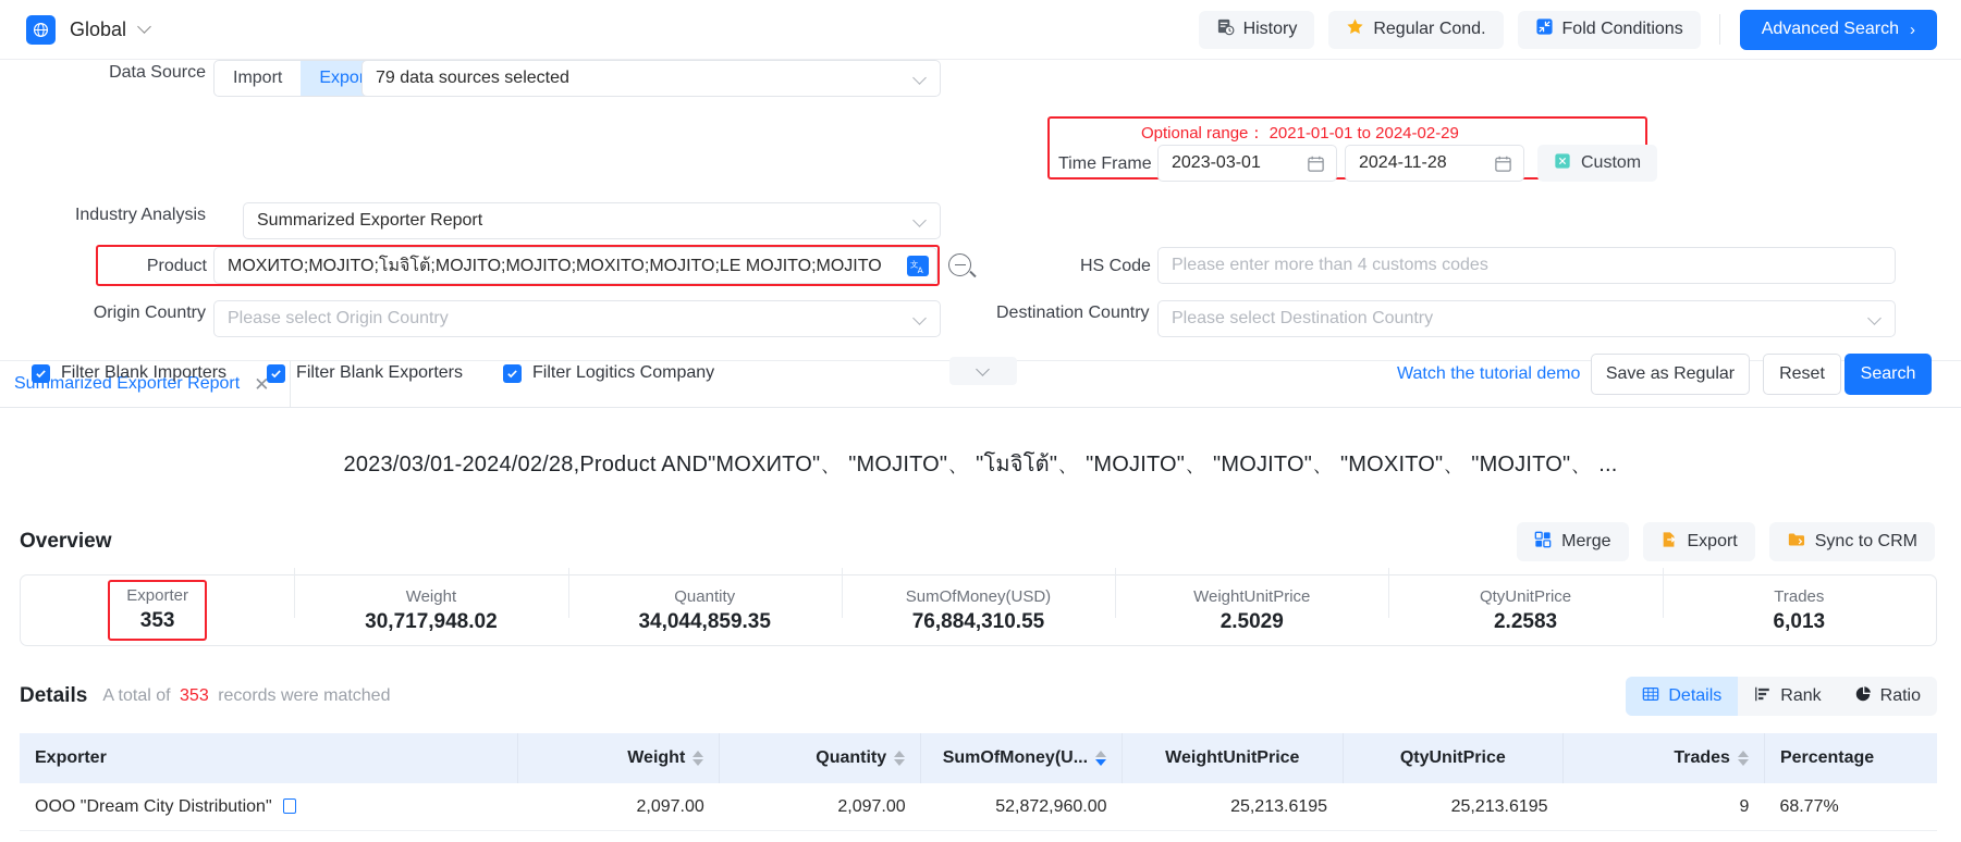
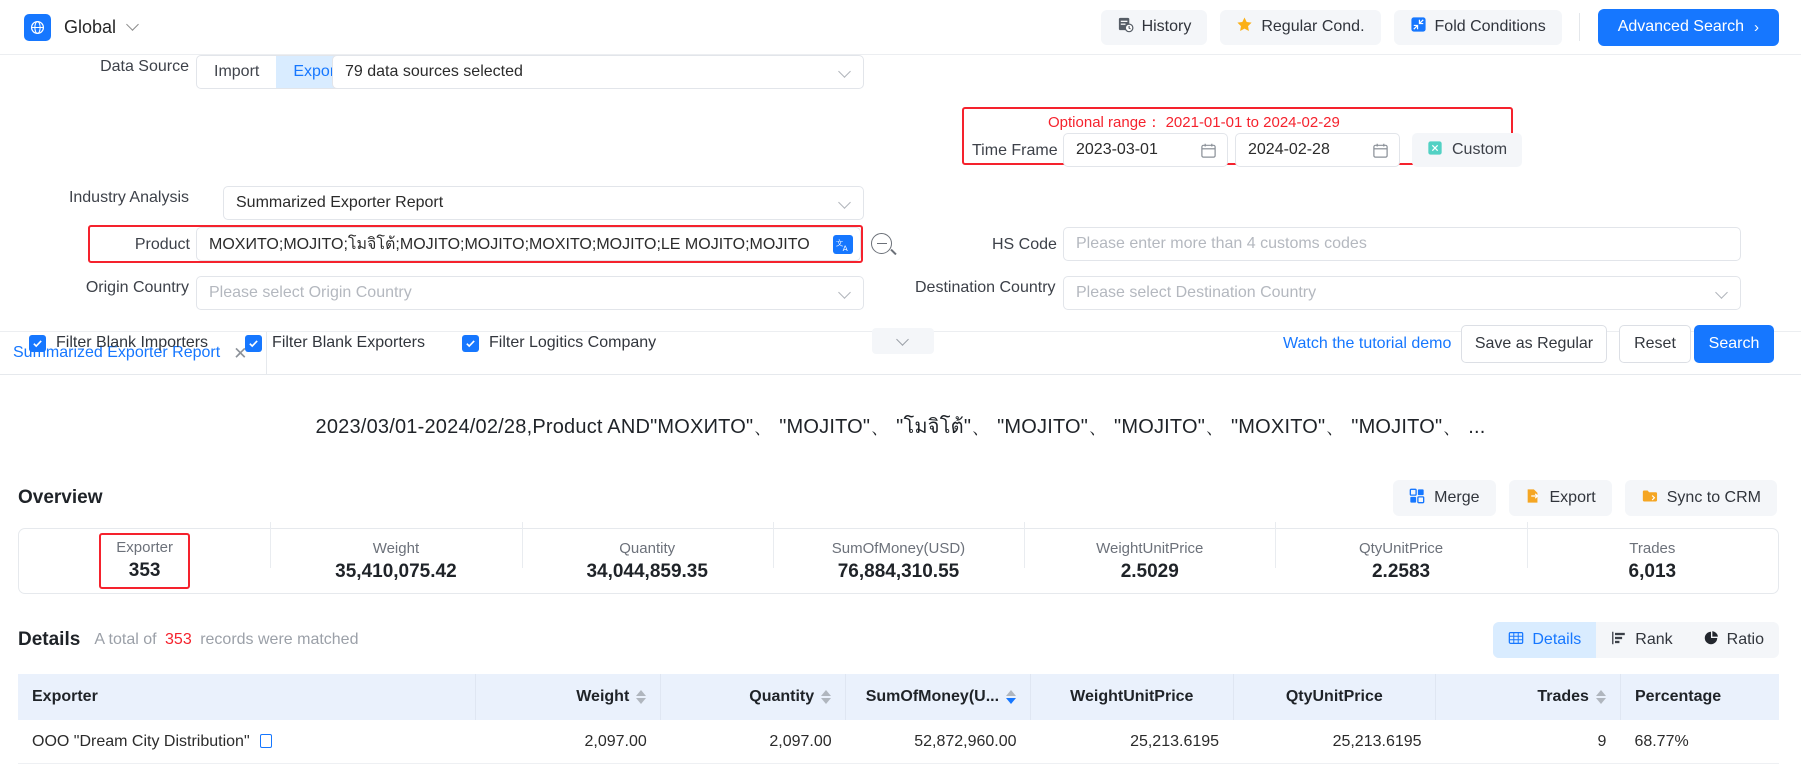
  Global
  History
  Regular Cond.
  Fold Conditions
  Advanced Search
  ›
  Data Source
  Import
  79 data sources selected
  Industry Analysis
  Summarized Exporter Report
  Product
  MOXИTO;MOJITO;โมจิโต้;MOJITO;MOJITO;MOXITO;MOJITO;LE MOJITO;MOJITO
  文
  A
  Origin Country
  Please select Origin Country
  Optional range： 2021-01-01 to 2024-02-29
  Time Frame
  2023-03-01
- 2024-11-28
+ 2024-02-28
  Custom
  HS Code
  Please enter more than 4 customs codes
  Destination Country
  Please select Destination Country
  Filter Blank Importers
  Filter Blank Exporters
  Filter Logitics Company
  Watch the tutorial demo
  Save as Regular
  Reset
  Search
  Summarized Exporter Report
  ✕
  2023/03/01-2024/02/28,Product AND"MOXИTO"、 "MOJITO"、 "โมจิโต้"、 "MOJITO"、 "MOJITO"、 "MOXITO"、 "MOJITO"、 ...
  Overview
  Merge
  Export
  Sync to CRM
  Exporter
  353
  Weight
- 30,717,948.02
+ 35,410,075.42
  Quantity
  34,044,859.35
  SumOfMoney(USD)
  76,884,310.55
  WeightUnitPrice
  2.5029
  QtyUnitPrice
  2.2583
  Trades
  6,013
  Details
  A total of 353 records were matched
  Details
  Rank
  Ratio
  Exporter	Weight	Quantity	SumOfMoney(U...	WeightUnitPrice	QtyUnitPrice	Trades	Percentage
  OOO "Dream City Distribution"	2,097.00	2,097.00	52,872,960.00	25,213.6195	25,213.6195	9	68.77%
